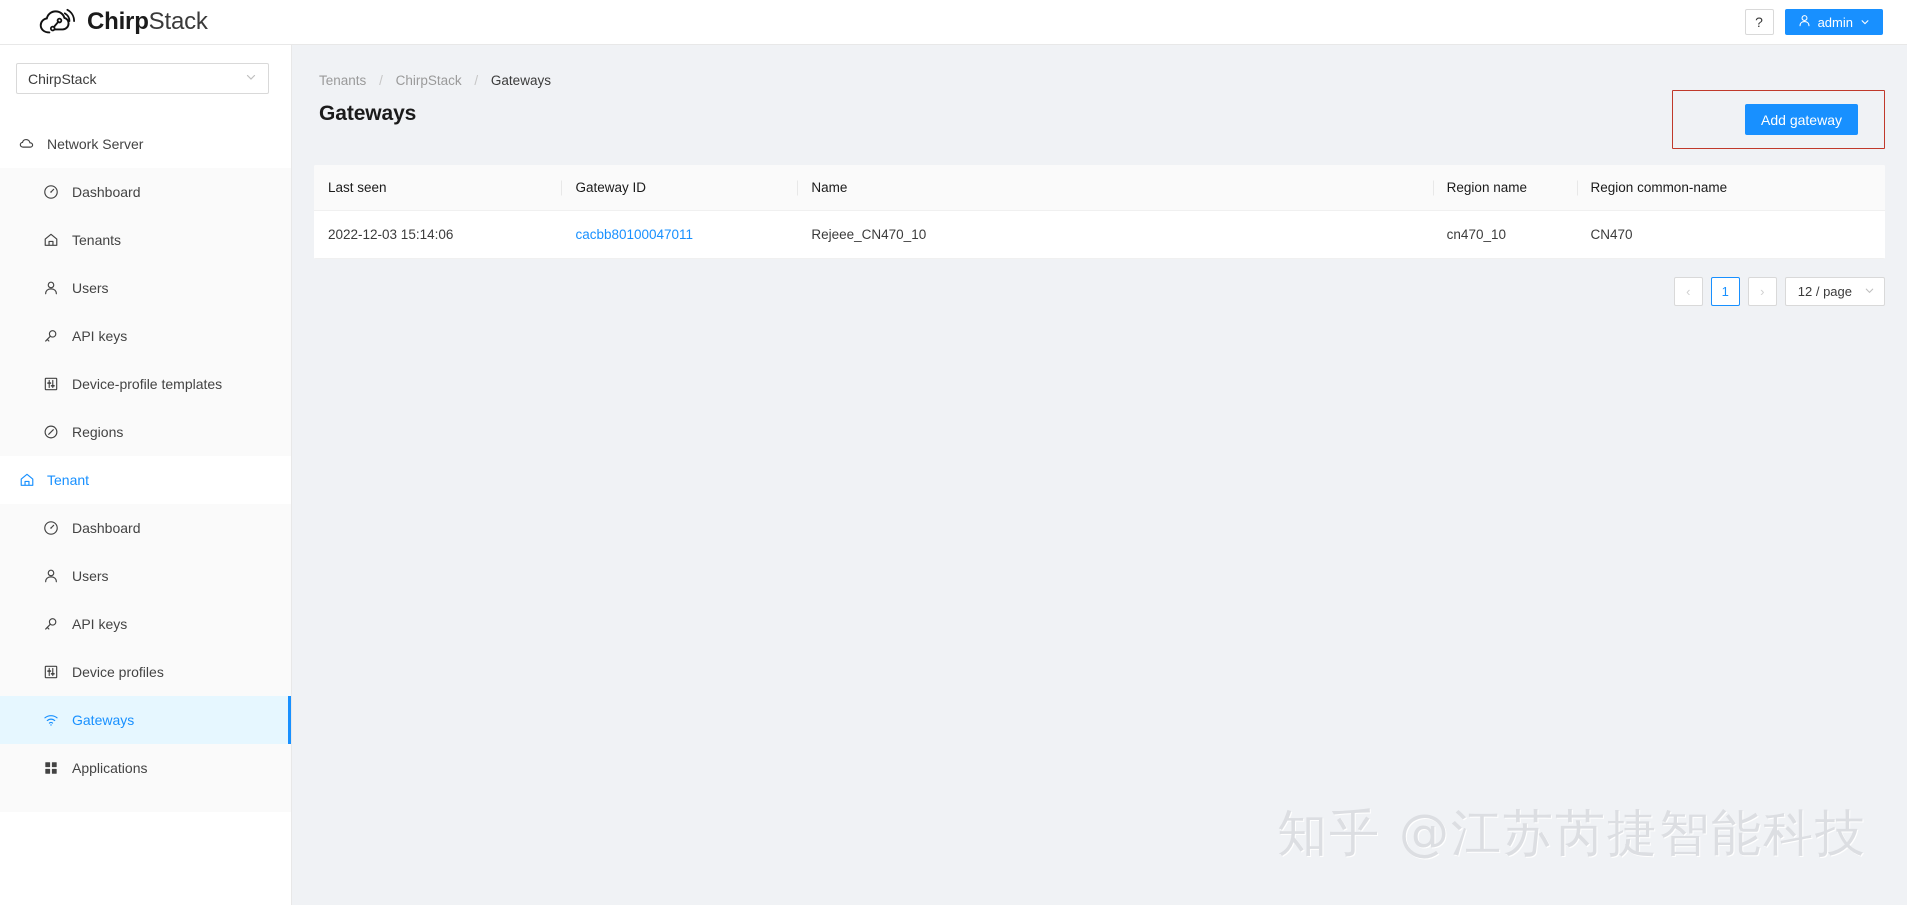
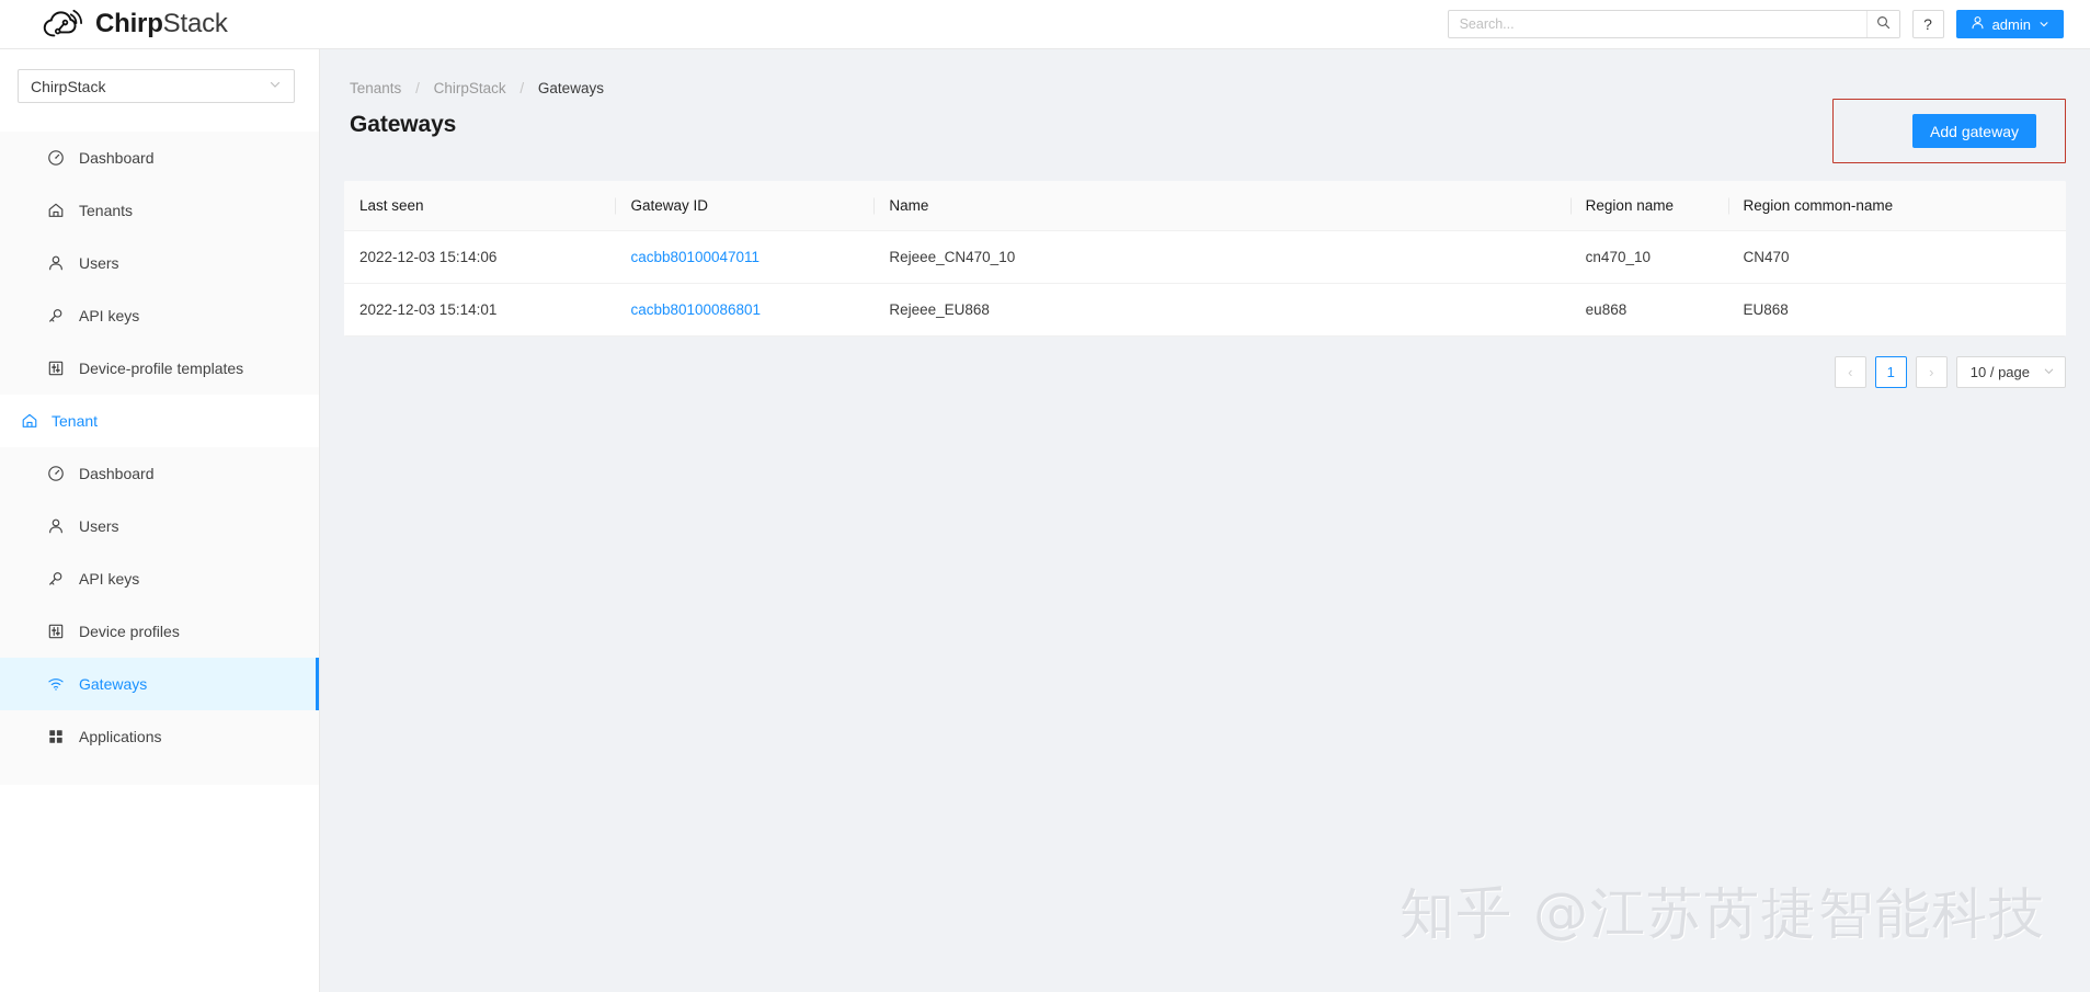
  ChirpStack
+ Search...
  ?
  admin
  ChirpStack
- Network Server
  Dashboard
  Tenants
  Users
  API keys
  Device-profile templates
- Regions
  Tenant
  Dashboard
  Users
  API keys
  Device profiles
  Gateways
  Applications
  Tenants / ChirpStack / Gateways
  Gateways
  Add gateway
  Last seen	Gateway ID	Name	Region name	Region common-name
  2022-12-03 15:14:06	cacbb80100047011	Rejeee_CN470_10	cn470_10	CN470
+ 2022-12-03 15:14:01	cacbb80100086801	Rejeee_EU868	eu868	EU868
  ‹
  1
  ›
- 12 / page
+ 10 / page
  知乎 @江苏芮捷智能科技
